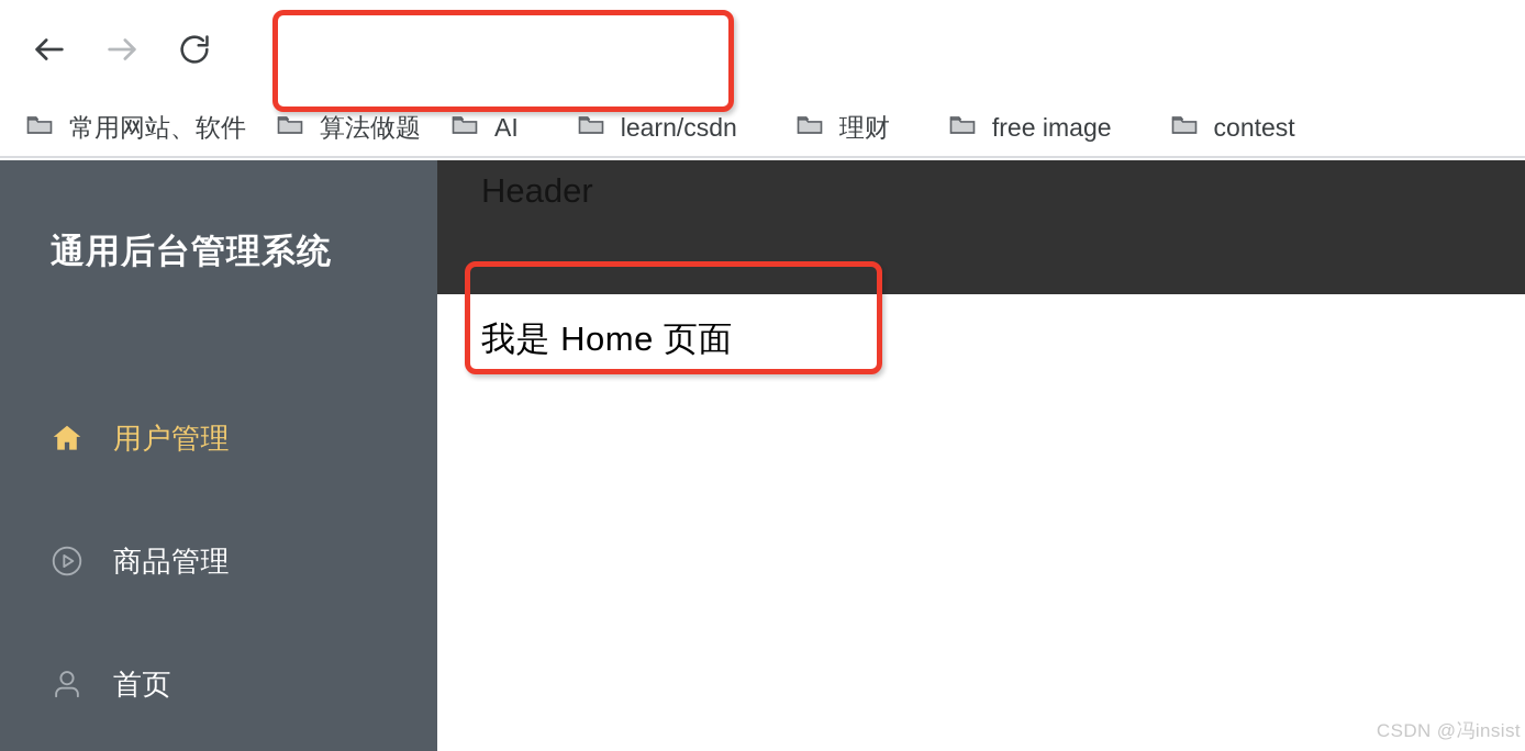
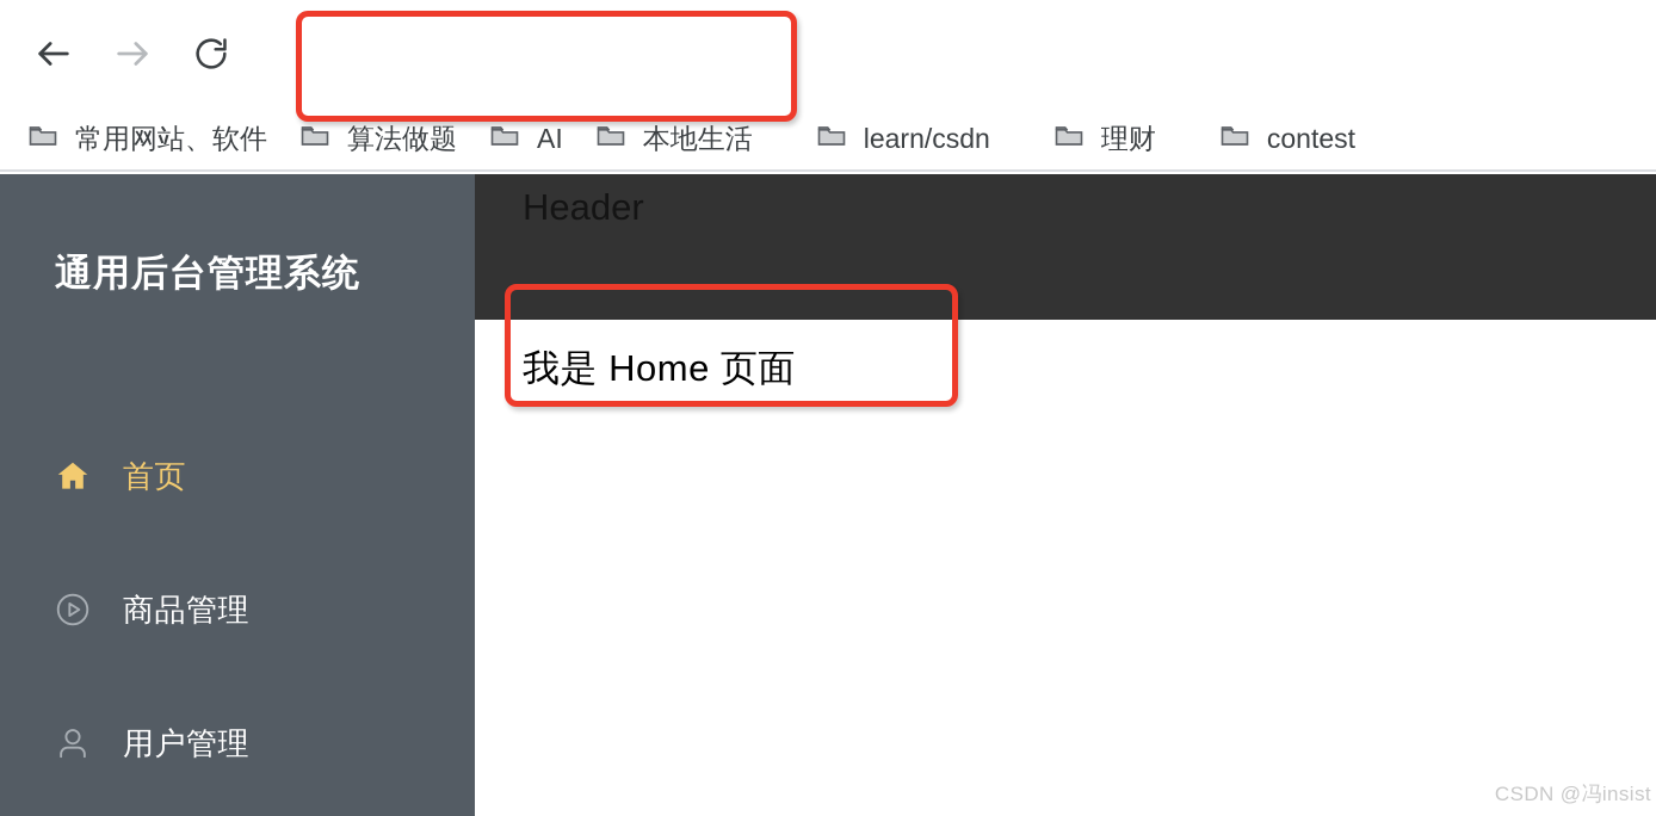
  常用网站、软件
  算法做题
  AI
+ 本地生活
  learn/csdn
  理财
- free image
  contest
  通用后台管理系统
- 用户管理
+ 首页
  商品管理
- 首页
+ 用户管理
  Header
  我是 Home 页面
  CSDN @冯insist
